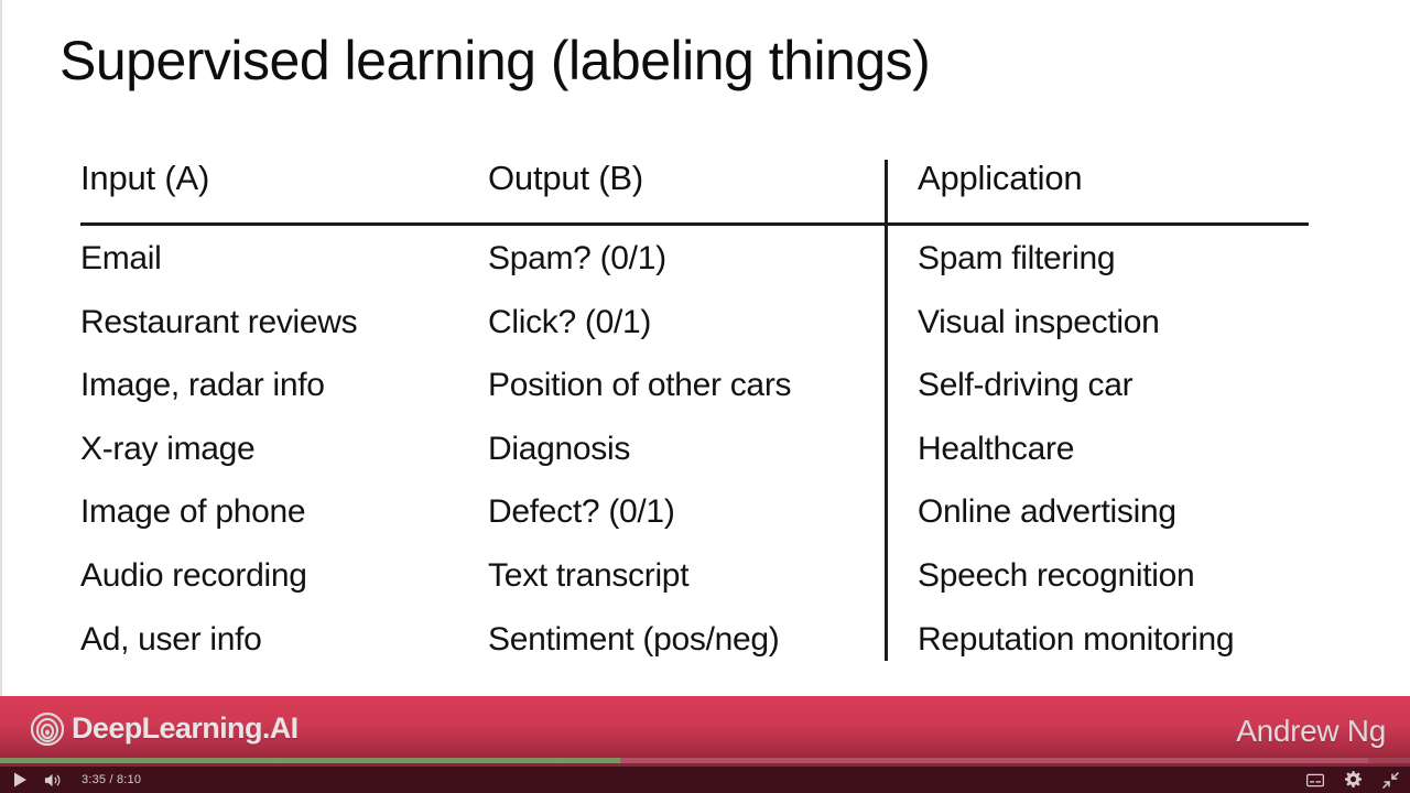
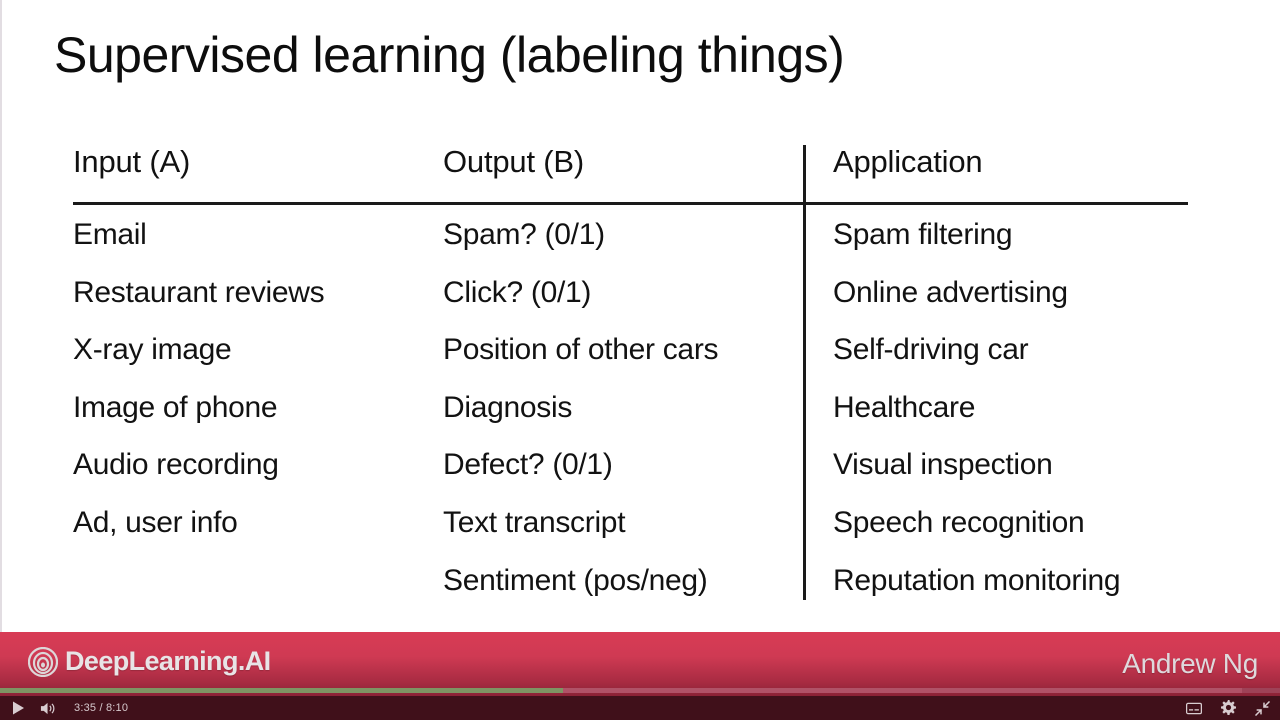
  Supervised learning (labeling things)
  Input (A)
  Email
  Restaurant reviews
- Image, radar info
  X-ray image
  Image of phone
  Audio recording
  Ad, user info
  Output (B)
  Spam? (0/1)
  Click? (0/1)
  Position of other cars
  Diagnosis
  Defect? (0/1)
  Text transcript
  Sentiment (pos/neg)
  Application
  Spam filtering
- Visual inspection
+ Online advertising
  Self-driving car
  Healthcare
- Online advertising
+ Visual inspection
  Speech recognition
  Reputation monitoring
  DeepLearning.AI
  Andrew Ng
  3:35 / 8:10
